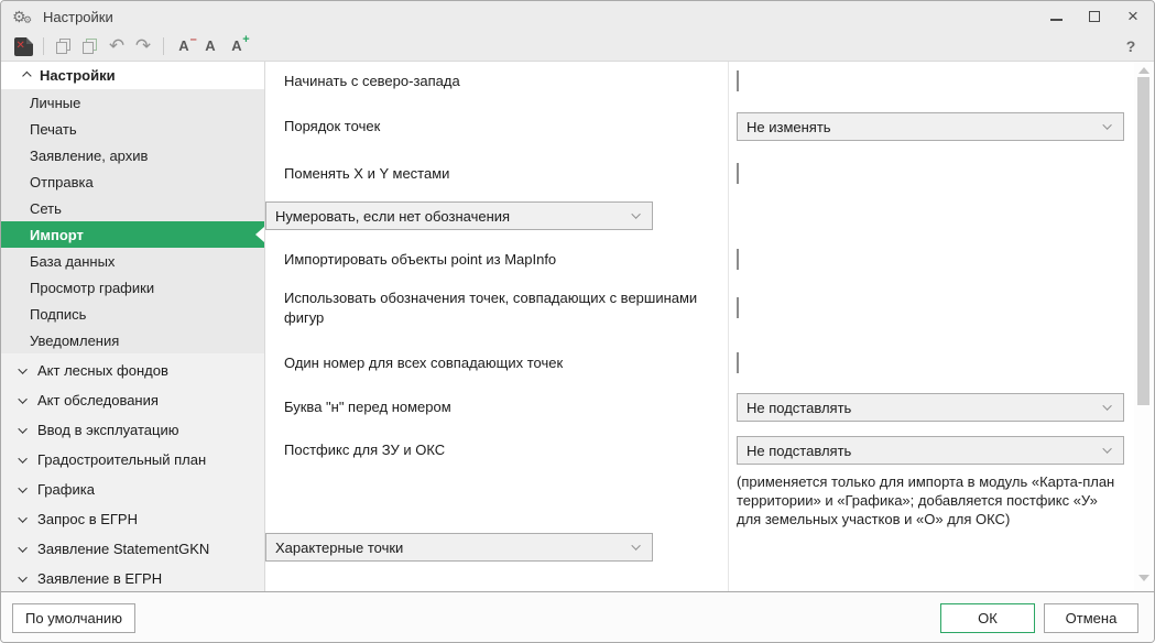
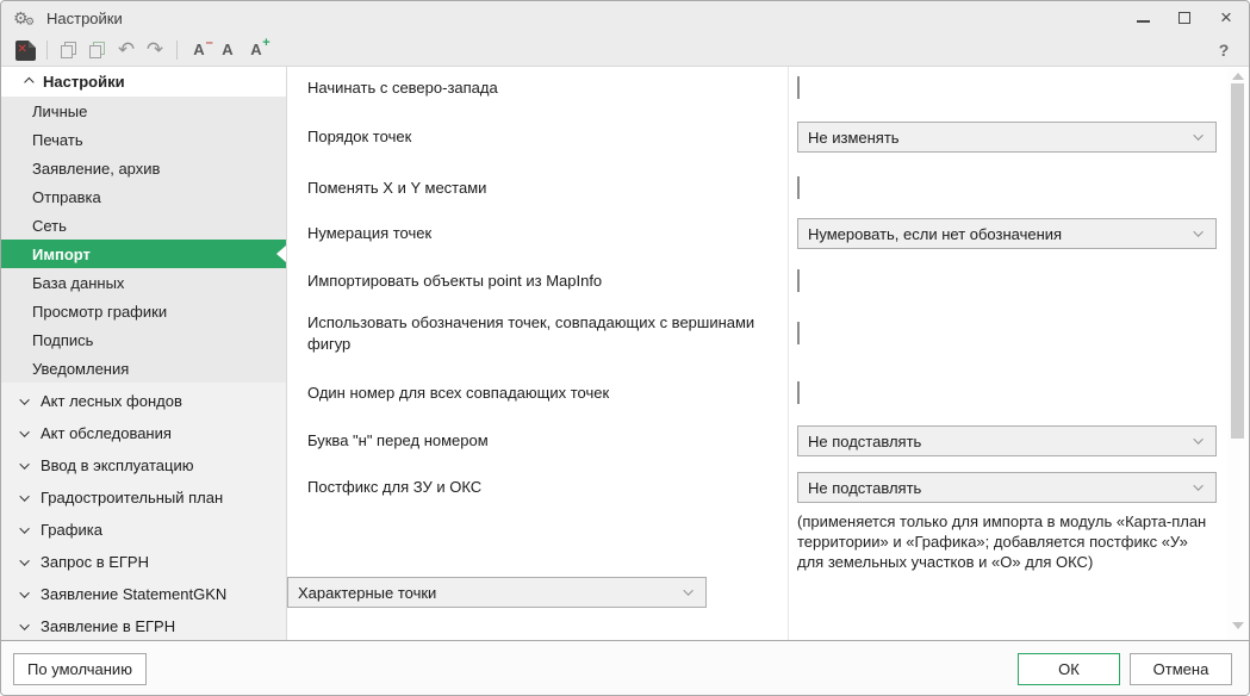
  ⚙
  ⚙
  Настройки
  ×
  ✕
  ↶
  ↷
  A
  –
  A
  A
  +
  ?
  Настройки
  Личные
  Печать
  Заявление, архив
  Отправка
  Сеть
  Импорт
  База данных
  Просмотр графики
  Подпись
  Уведомления
  Акт лесных фондов
  Акт обследования
  Ввод в эксплуатацию
  Градостроительный план
  Графика
  Запрос в ЕГРН
  Заявление StatementGKN
  Заявление в ЕГРН
  Начинать с северо-запада
  Порядок точек
  Не изменять
  Поменять X и Y местами
+ Нумерация точек
  Нумеровать, если нет обозначения
  Импортировать объекты point из MapInfo
  Использовать обозначения точек, совпадающих с вершинами фигур
  Один номер для всех совпадающих точек
  Буква "н" перед номером
  Не подставлять
  Постфикс для ЗУ и ОКС
  Не подставлять
  (применяется только для импорта в модуль «Карта-план территории» и «Графика»; добавляется постфикс «У» для земельных участков и «О» для ОКС)
  Характерные точки
  По умолчанию
  ОК
  Отмена
